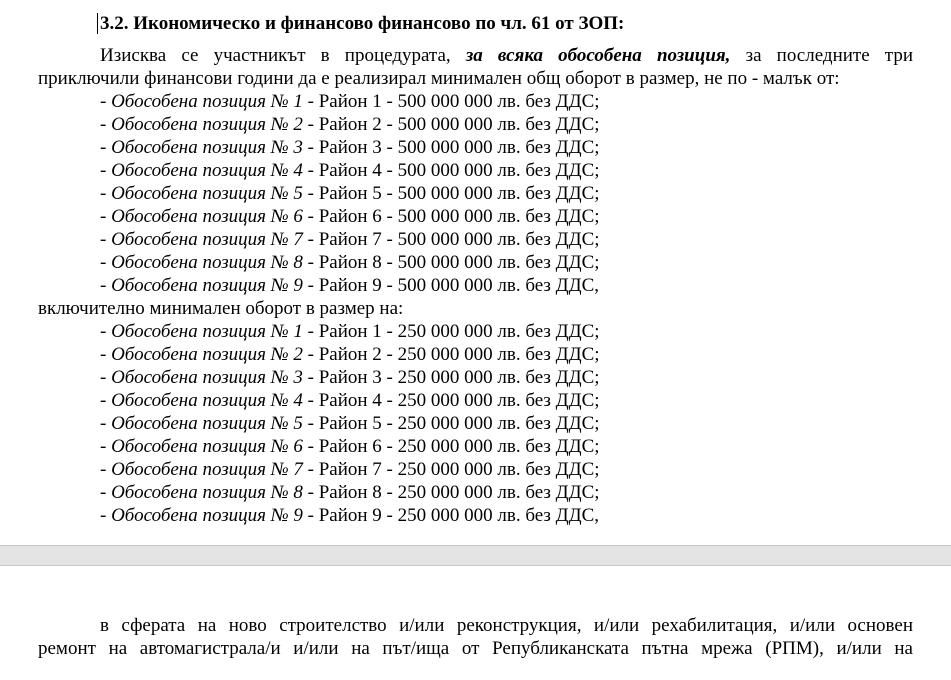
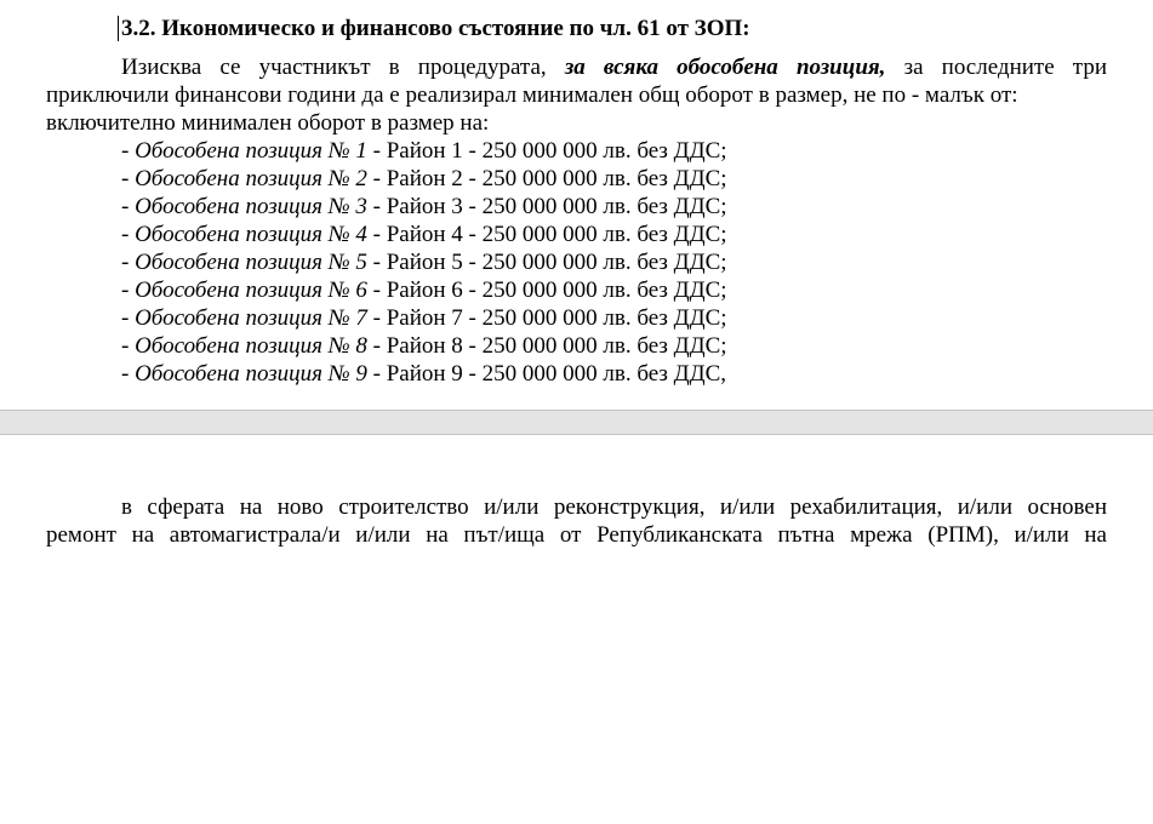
- 3.2. Икономическо и финансово финансово по чл. 61 от ЗОП:
+ 3.2. Икономическо и финансово състояние по чл. 61 от ЗОП:
  Изисква се участникът в процедурата, за всяка обособена позиция, за последните три
  приключили финансови години да е реализирал минимален общ оборот в размер, не по - малък от:
- - Обособена позиция № 1 - Район 1 - 500 000 000 лв. без ДДС;
- - Обособена позиция № 2 - Район 2 - 500 000 000 лв. без ДДС;
- - Обособена позиция № 3 - Район 3 - 500 000 000 лв. без ДДС;
- - Обособена позиция № 4 - Район 4 - 500 000 000 лв. без ДДС;
- - Обособена позиция № 5 - Район 5 - 500 000 000 лв. без ДДС;
- - Обособена позиция № 6 - Район 6 - 500 000 000 лв. без ДДС;
- - Обособена позиция № 7 - Район 7 - 500 000 000 лв. без ДДС;
- - Обособена позиция № 8 - Район 8 - 500 000 000 лв. без ДДС;
- - Обособена позиция № 9 - Район 9 - 500 000 000 лв. без ДДС,
  включително минимален оборот в размер на:
  - Обособена позиция № 1 - Район 1 - 250 000 000 лв. без ДДС;
  - Обособена позиция № 2 - Район 2 - 250 000 000 лв. без ДДС;
  - Обособена позиция № 3 - Район 3 - 250 000 000 лв. без ДДС;
  - Обособена позиция № 4 - Район 4 - 250 000 000 лв. без ДДС;
  - Обособена позиция № 5 - Район 5 - 250 000 000 лв. без ДДС;
  - Обособена позиция № 6 - Район 6 - 250 000 000 лв. без ДДС;
  - Обособена позиция № 7 - Район 7 - 250 000 000 лв. без ДДС;
  - Обособена позиция № 8 - Район 8 - 250 000 000 лв. без ДДС;
  - Обособена позиция № 9 - Район 9 - 250 000 000 лв. без ДДС,
  в сферата на ново строителство и/или реконструкция, и/или рехабилитация, и/или основен
  ремонт на автомагистрала/и и/или на път/ища от Републиканската пътна мрежа (РПМ), и/или на
